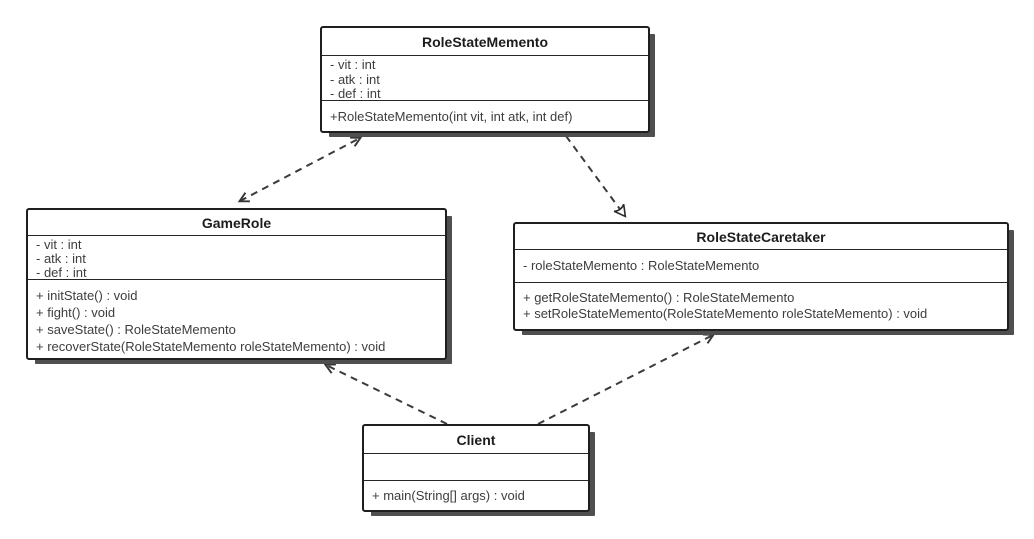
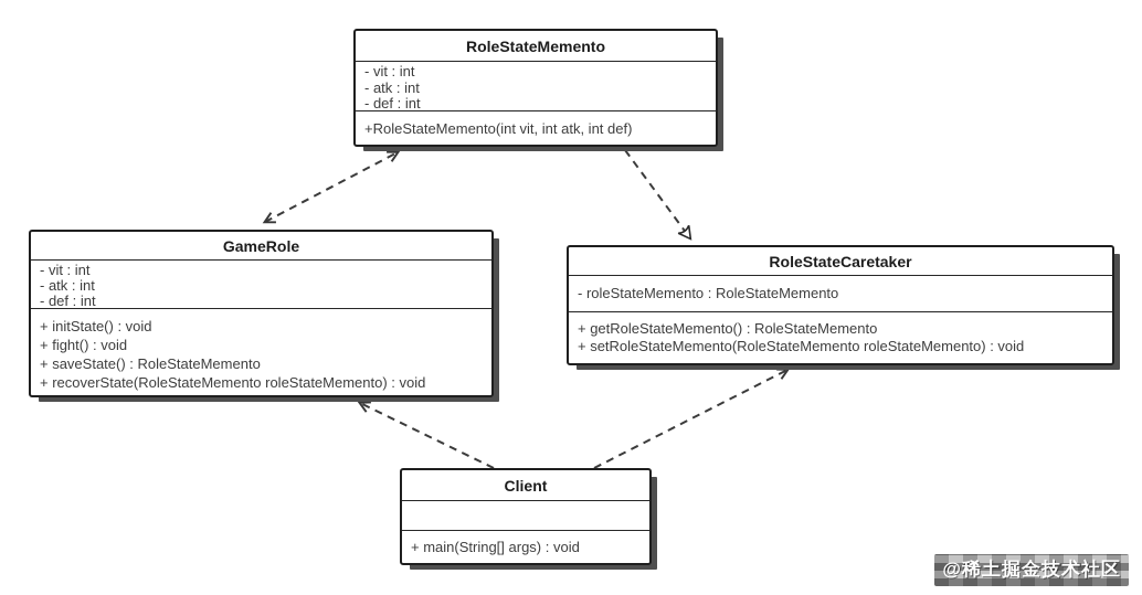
  RoleStateMemento
  - vit : int
  - atk : int
  - def : int
  +RoleStateMemento(int vit, int atk, int def)
  GameRole
  - vit : int
  - atk : int
  - def : int
  + initState() : void
  + fight() : void
  + saveState() : RoleStateMemento
  + recoverState(RoleStateMemento roleStateMemento) : void
  RoleStateCaretaker
  - roleStateMemento : RoleStateMemento
  + getRoleStateMemento() : RoleStateMemento
  + setRoleStateMemento(RoleStateMemento roleStateMemento) : void
  Client
  + main(String[] args) : void
+ @稀土掘金技术社区
